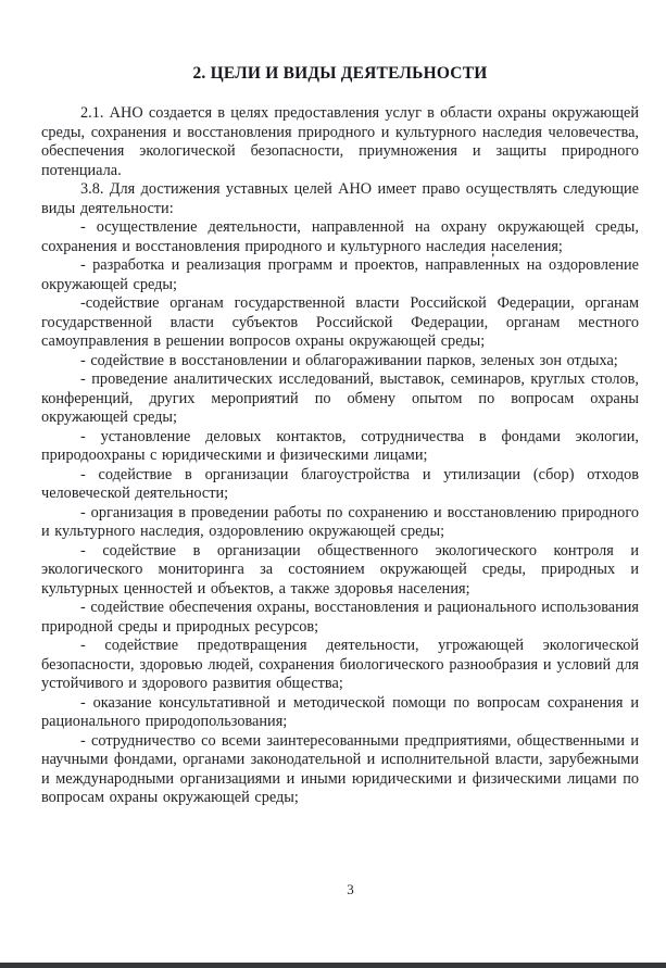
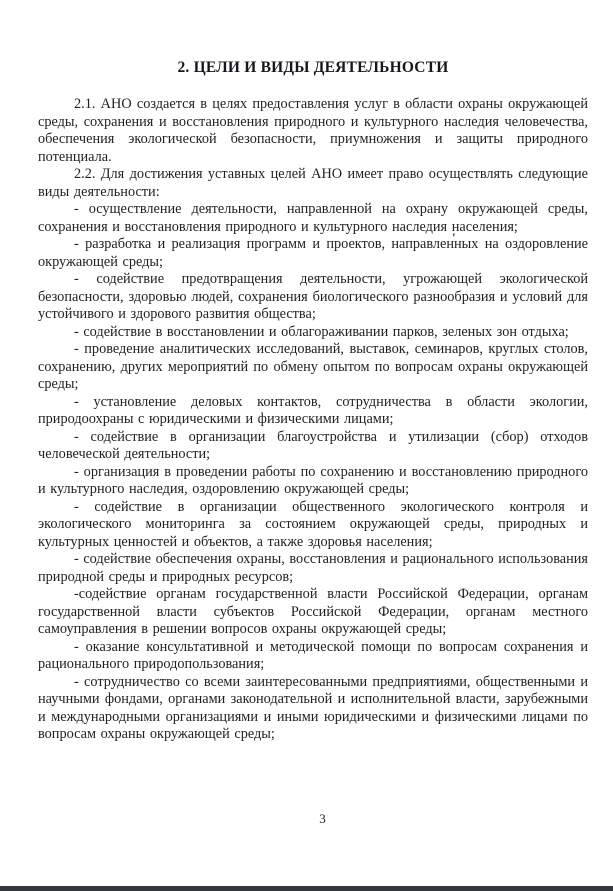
  2. ЦЕЛИ И ВИДЫ ДЕЯТЕЛЬНОСТИ
  2.1. АНО создается в целях предоставления услуг в области охраны окружающей среды, сохранения и восстановления природного и культурного наследия человечества, обеспечения экологической безопасности, приумножения и защиты природного потенциала.
- 3.8. Для достижения уставных целей АНО имеет право осуществлять следующие виды деятельности:
+ 2.2. Для достижения уставных целей АНО имеет право осуществлять следующие виды деятельности:
  - осуществление деятельности, направленной на охрану окружающей среды, сохранения и восстановления природного и культурного наследия населения;
  - разработка и реализация программ и проектов, направленных на оздоровление окружающей среды;
- -содействие органам государственной власти Российской Федерации, органам государственной власти субъектов Российской Федерации, органам местного самоуправления в решении вопросов охраны окружающей среды;
+ - содействие предотвращения деятельности, угрожающей экологической безопасности, здоровью людей, сохранения биологического разнообразия и условий для устойчивого и здорового развития общества;
  - содействие в восстановлении и облагораживании парков, зеленых зон отдыха;
- - проведение аналитических исследований, выставок, семинаров, круглых столов, конференций, других мероприятий по обмену опытом по вопросам охраны окружающей среды;
+ - проведение аналитических исследований, выставок, семинаров, круглых столов, сохранению, других мероприятий по обмену опытом по вопросам охраны окружающей среды;
- - установление деловых контактов, сотрудничества в фондами экологии, природоохраны с юридическими и физическими лицами;
+ - установление деловых контактов, сотрудничества в области экологии, природоохраны с юридическими и физическими лицами;
  - содействие в организации благоустройства и утилизации (сбор) отходов человеческой деятельности;
  - организация в проведении работы по сохранению и восстановлению природного и культурного наследия, оздоровлению окружающей среды;
  - содействие в организации общественного экологического контроля и экологического мониторинга за состоянием окружающей среды, природных и культурных ценностей и объектов, а также здоровья населения;
  - содействие обеспечения охраны, восстановления и рационального использования природной среды и природных ресурсов;
- - содействие предотвращения деятельности, угрожающей экологической безопасности, здоровью людей, сохранения биологического разнообразия и условий для устойчивого и здорового развития общества;
+ -содействие органам государственной власти Российской Федерации, органам государственной власти субъектов Российской Федерации, органам местного самоуправления в решении вопросов охраны окружающей среды;
  - оказание консультативной и методической помощи по вопросам сохранения и рационального природопользования;
  - сотрудничество со всеми заинтересованными предприятиями, общественными и научными фондами, органами законодательной и исполнительной власти, зарубежными и международными организациями и иными юридическими и физическими лицами по вопросам охраны окружающей среды;
  '
  3
